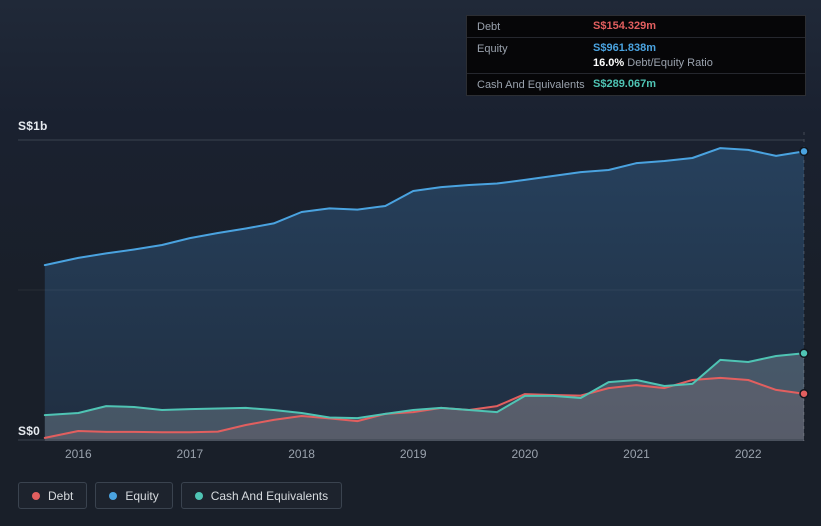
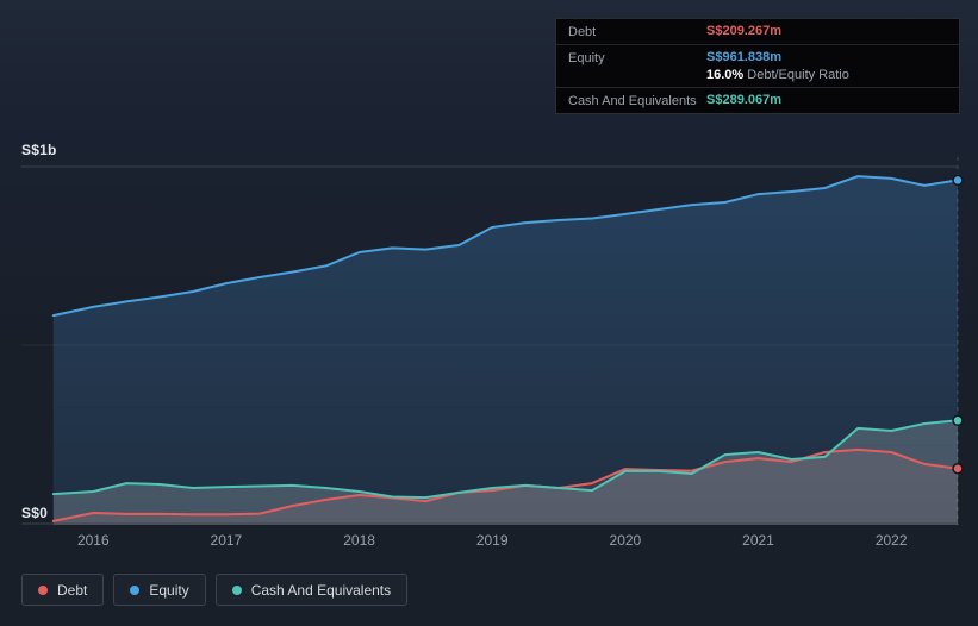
  S$1b
  S$0
  2016
  2017
  2018
  2019
  2020
  2021
  2022
  Debt
- S$154.329m
+ S$209.267m
  Equity
  S$961.838m
  16.0% Debt/Equity Ratio
  Cash And Equivalents
  S$289.067m
  Debt
  Equity
  Cash And Equivalents
